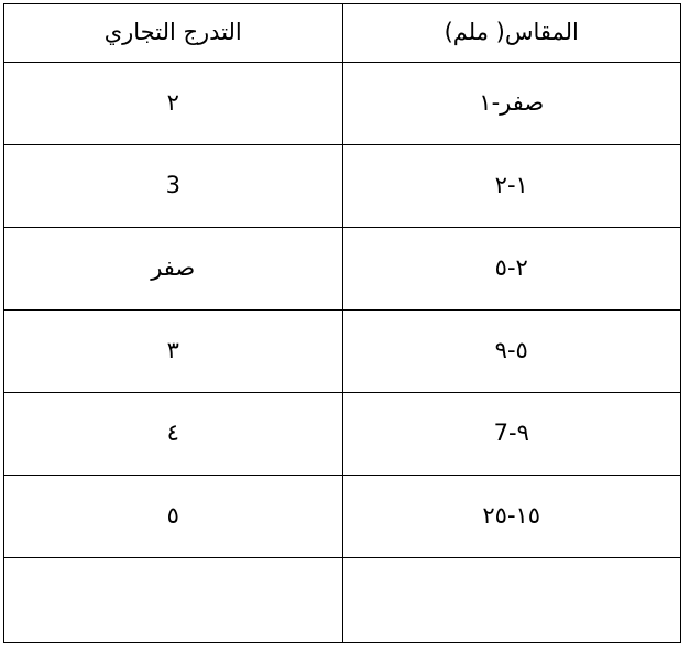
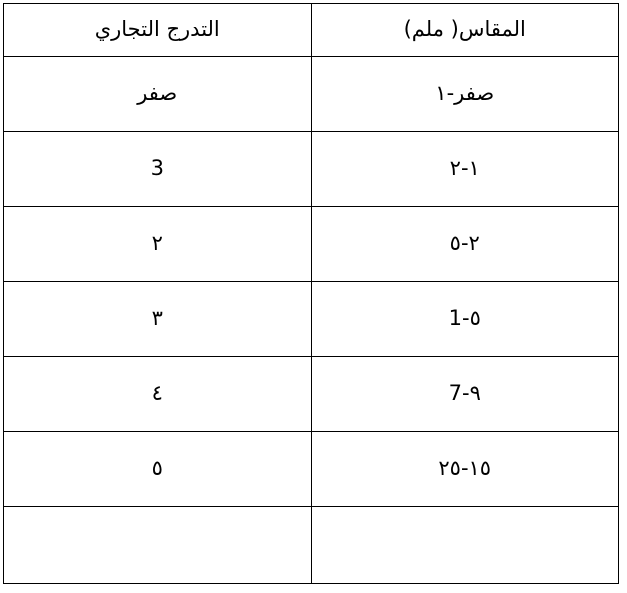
  المقاس( ملم)	التدرج التجاري
- صفر-١	٢
+ صفر-١	صفر
  ١-٢	3
- ٢-٥	صفر
+ ٢-٥	٢
- ٥-٩	٣
+ ٥-1	٣
  ٩-7	٤
  ١٥-٢٥	٥
